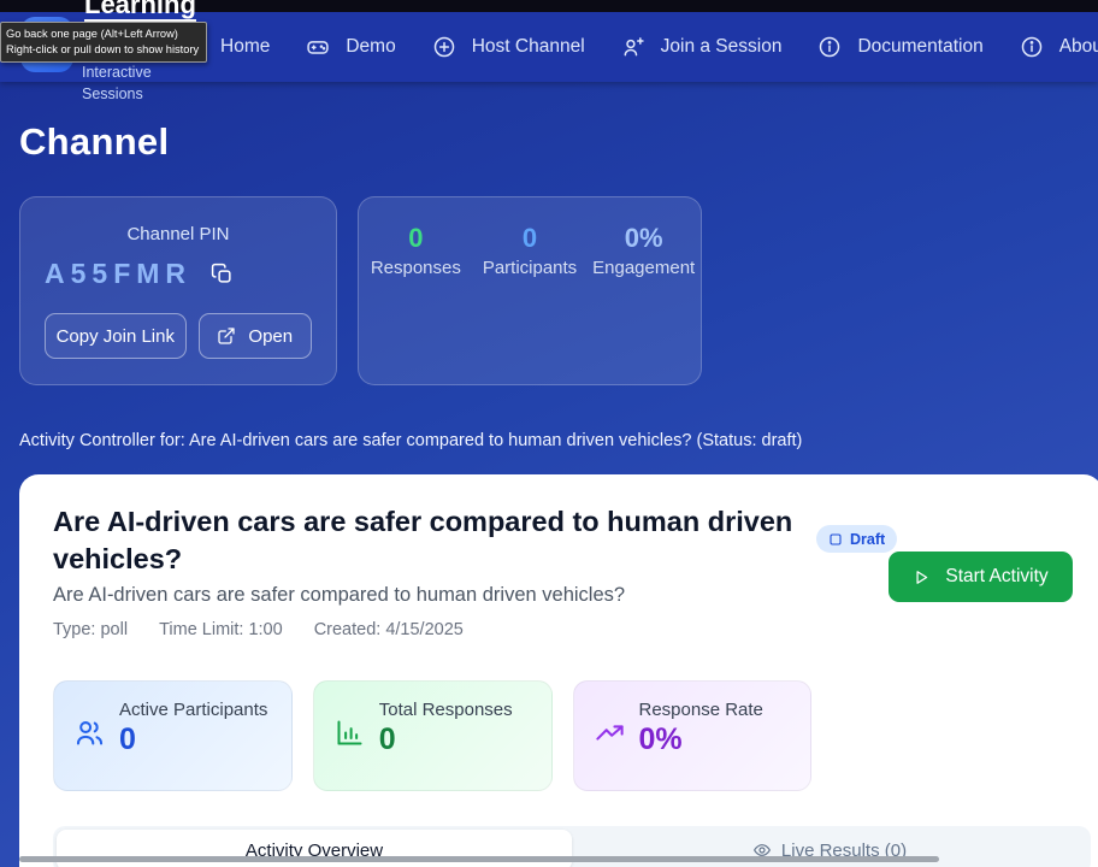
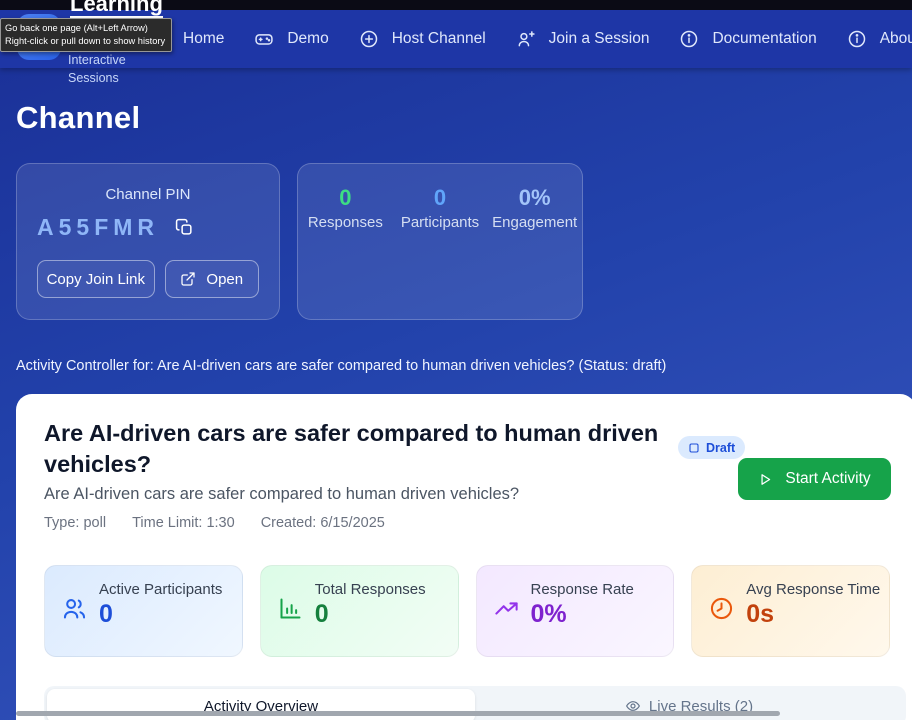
  Learning
  Go back one page (Alt+Left Arrow)
  Right-click or pull down to show history
  Interactive
  Sessions
  Home
  Demo
  Host Channel
  Join a Session
  Documentation
  Channel
  Channel PIN
  A55FMR
  Copy Join Link
  Open
  0
  Responses
  0
  Participants
  0%
  Engagement
  Activity Controller for: Are AI-driven cars are safer compared to human driven vehicles? (Status: draft)
  Are AI-driven cars are safer compared to human driven vehicles?
  Draft
  Start Activity
  Are AI-driven cars are safer compared to human driven vehicles?
  Type: poll
- Time Limit: 1:00
+ Time Limit: 1:30
- Created: 4/15/2025
+ Created: 6/15/2025
  Active Participants
  0
  Total Responses
  0
  Response Rate
  0%
+ Avg Response Time
+ 0s
  Activity Overview
- Live Results (0)
+ Live Results (2)
